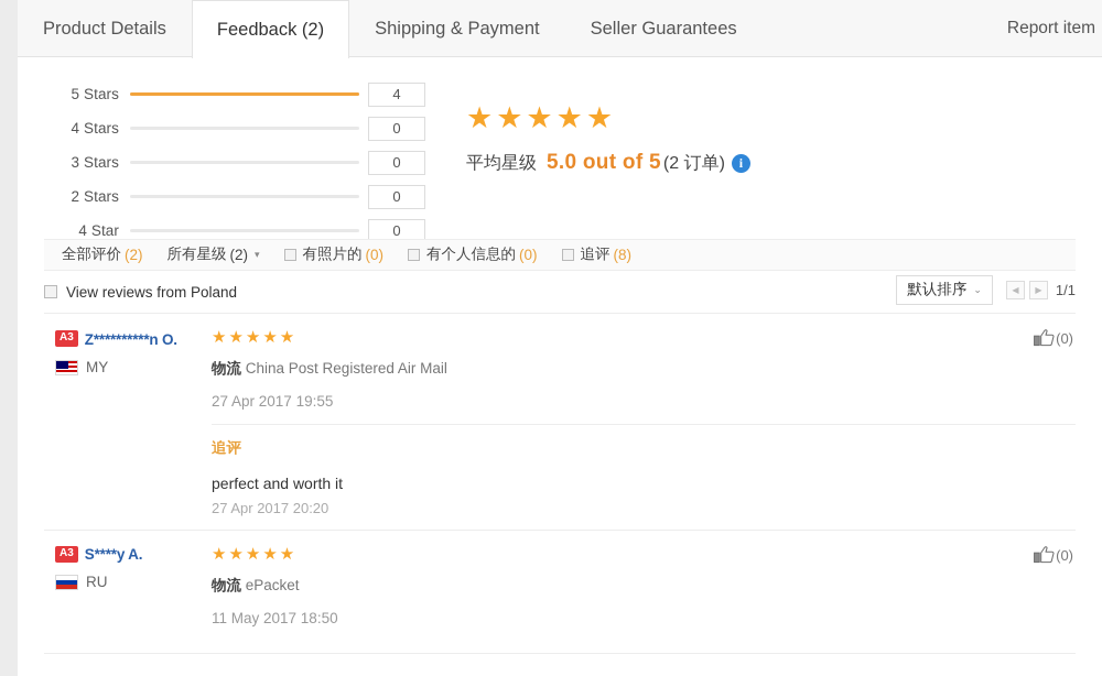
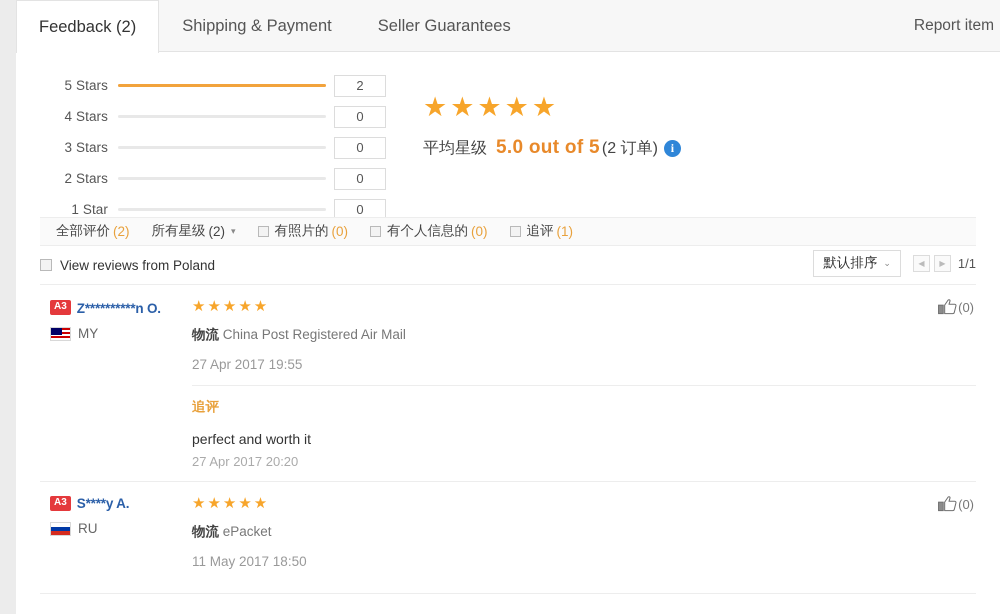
- Product Details
  Feedback (2)
  Shipping & Payment
  Seller Guarantees
  Report item
  5 Stars
- 4
+ 2
  4 Stars
  0
  3 Stars
  0
  2 Stars
  0
- 4 Star
+ 1 Star
  0
  ★★★★★
  平均星级
  5.0 out of 5
  (2 订单)
  i
  全部评价
  (2)
  所有星级
  (2)
  ▾
  有照片的
  (0)
  有个人信息的
  (0)
  追评
- (8)
+ (1)
  View reviews from Poland
  默认排序
  ⌄
  ◀
  ▶
  1/1
  A3
  Z**********n O.
  MY
  ★★★★★
  物流 China Post Registered Air Mail
  27 Apr 2017 19:55
  追评
  perfect and worth it
  27 Apr 2017 20:20
  (0)
  A3
  S****y A.
  RU
  ★★★★★
  物流 ePacket
  11 May 2017 18:50
  (0)
